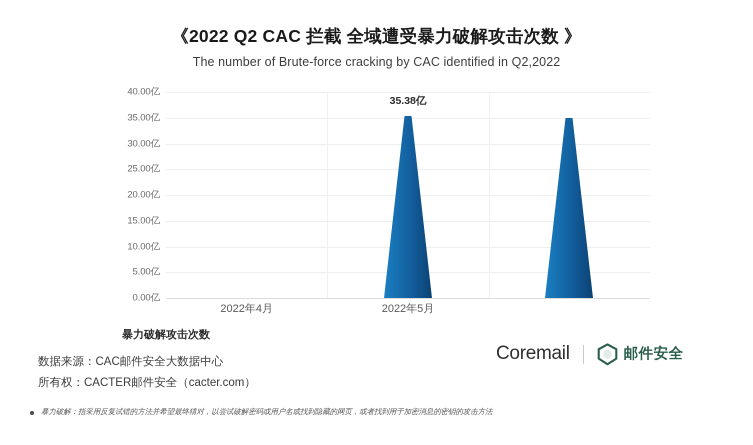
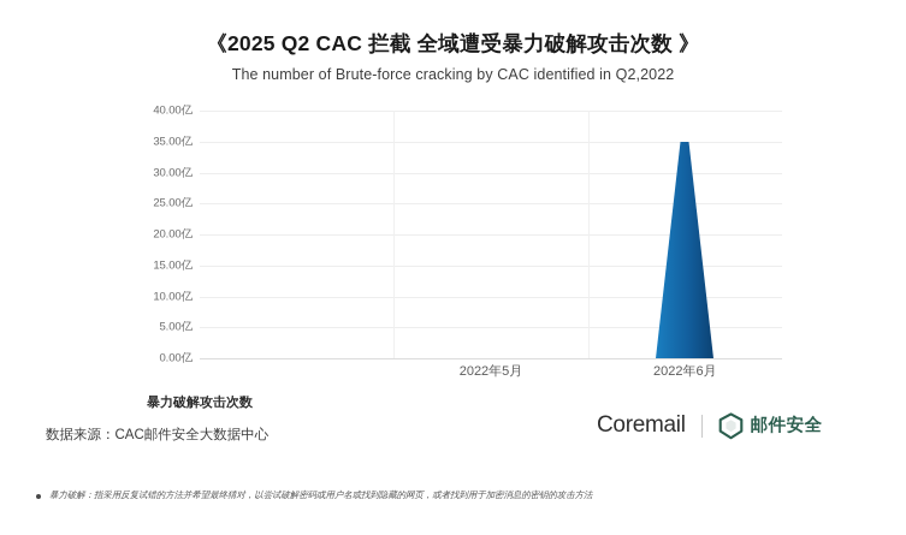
- 《2022 Q2 CAC 拦截 全域遭受暴力破解攻击次数 》
+ 《2025 Q2 CAC 拦截 全域遭受暴力破解攻击次数 》
  The number of Brute-force cracking by CAC identified in Q2,2022
  0.00亿
  5.00亿
  10.00亿
  15.00亿
  20.00亿
  25.00亿
  30.00亿
  35.00亿
  40.00亿
- 35.38亿
- 2022年4月
  2022年5月
+ 2022年6月
  暴力破解攻击次数
  数据来源：CAC邮件安全大数据中心
- 所有权：CACTER邮件安全（cacter.com）
  Coremail
  邮件安全
  暴力破解：指采用反复试错的方法并希望最终猜对，以尝试破解密码或用户名或找到隐藏的网页，或者找到用于加密消息的密钥的攻击方法
